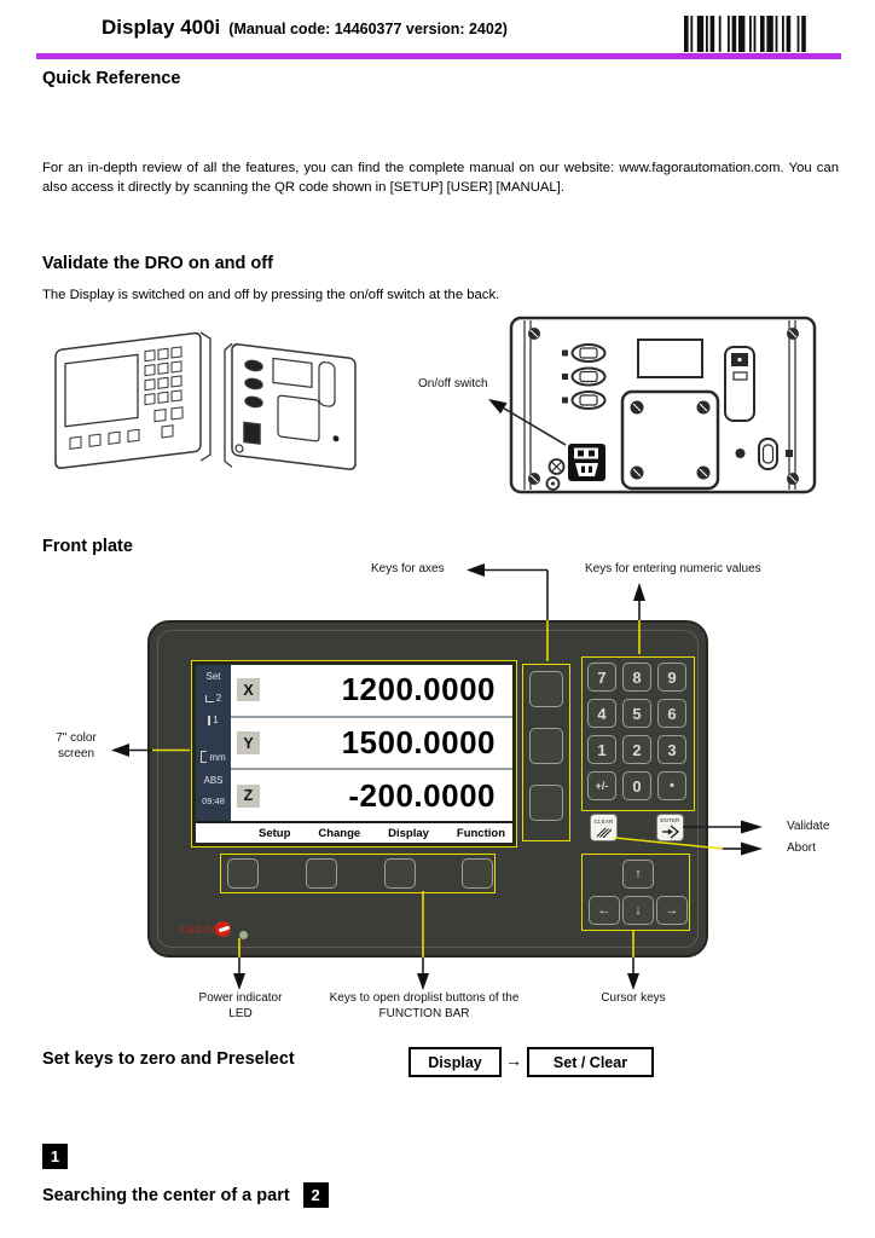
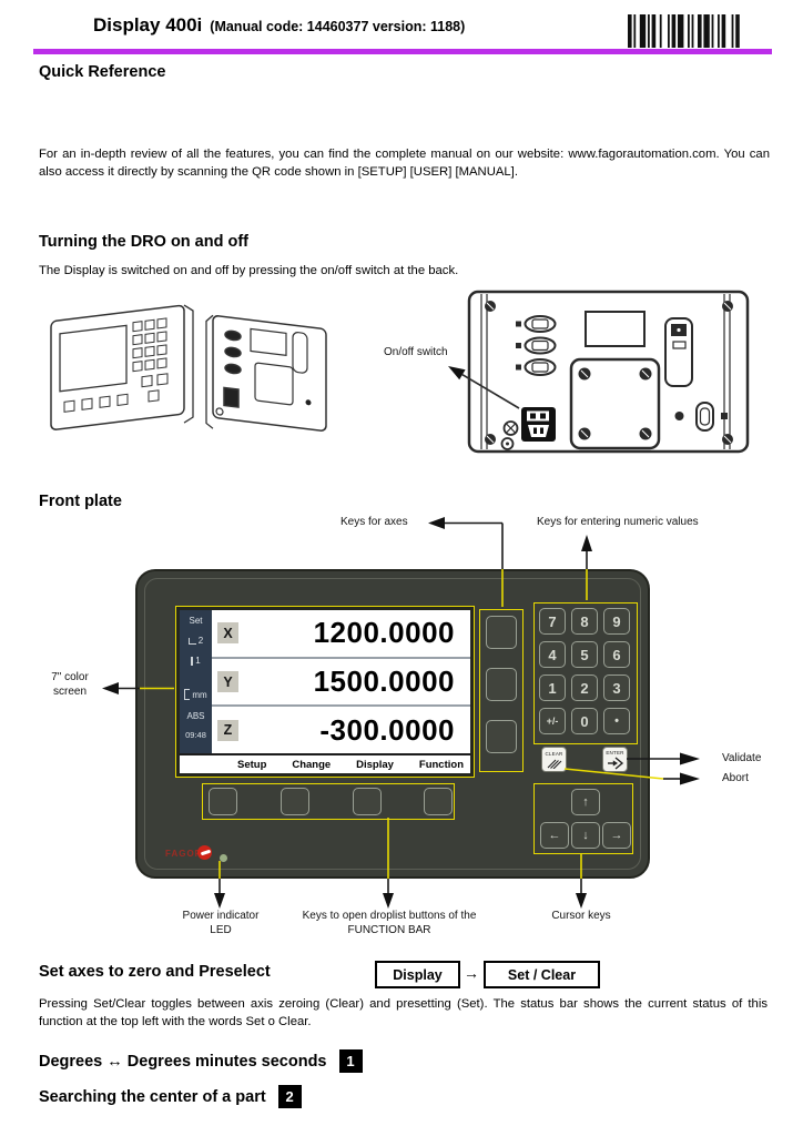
  Display 400i
- (Manual code: 14460377 version: 2402)
+ (Manual code: 14460377 version: 1188)
  Quick Reference
  For an in-depth review of all the features, you can find the complete manual on our website: www.fagorautomation.com. You can also access it directly by scanning the QR code shown in [SETUP] [USER] [MANUAL].
- Validate the DRO on and off
+ Turning the DRO on and off
  The Display is switched on and off by pressing the on/off switch at the back.
  On/off switch
  Front plate
  Keys for axes
  Keys for entering numeric values
  7" color
  screen
  Validate
  Abort
  Power indicator
  LED
  Keys to open droplist buttons of the
  FUNCTION BAR
  Cursor keys
  Set
  2
  1
  mm
  ABS
  09:48
  X
  1200.0000
  Y
  1500.0000
  Z
- -200.0000
+ -300.0000
  Setup
  Change
  Display
  Function
  7
  8
  9
  4
  5
  6
  1
  2
  3
  +/-
  0
  •
  ↑
  ←
  ↓
  →
  FAGO
- Set keys to zero and Preselect
+ Set axes to zero and Preselect
  Display
  →
  Set / Clear
+ Pressing Set/Clear toggles between axis zeroing (Clear) and presetting (Set). The status bar shows the current status of this function at the top left with the words Set o Clear.
+ Degrees ↔ Degrees minutes seconds
  1
  Searching the center of a part
  2
